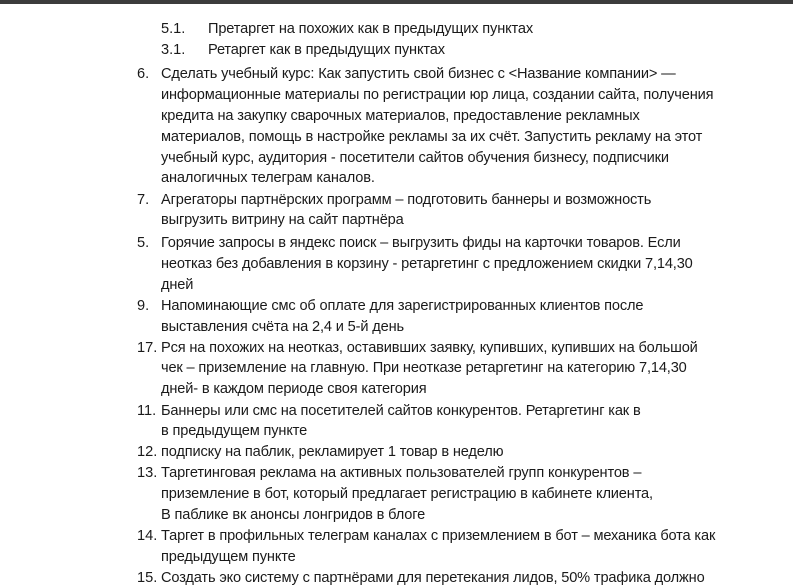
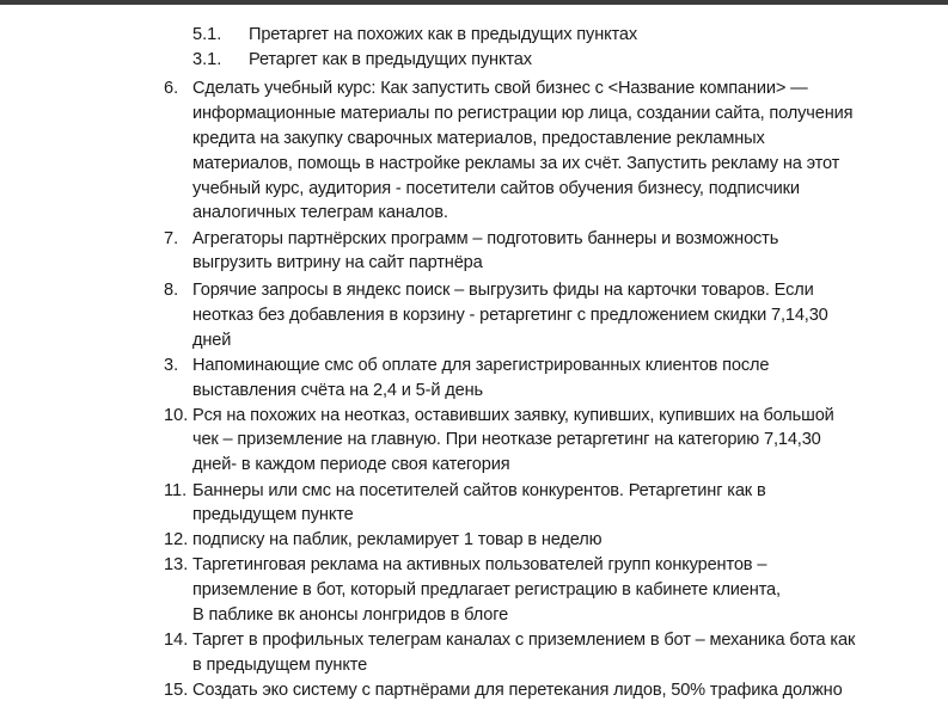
  5.1.
  Претаргет на похожих как в предыдущих пунктах
  3.1.
  Ретаргет как в предыдущих пунктах
  6.
  Сделать учебный курс: Как запустить свой бизнес с <Название компании> —
  информационные материалы по регистрации юр лица, создании сайта, получения
  кредита на закупку сварочных материалов, предоставление рекламных
  материалов, помощь в настройке рекламы за их счёт. Запустить рекламу на этот
  учебный курс, аудитория - посетители сайтов обучения бизнесу, подписчики
  аналогичных телеграм каналов.
  7.
  Агрегаторы партнёрских программ – подготовить баннеры и возможность
  выгрузить витрину на сайт партнёра
- 5.
+ 8.
  Горячие запросы в яндекс поиск – выгрузить фиды на карточки товаров. Если
  неотказ без добавления в корзину - ретаргетинг с предложением скидки 7,14,30
  дней
- 9.
+ 3.
  Напоминающие смс об оплате для зарегистрированных клиентов после
  выставления счёта на 2,4 и 5-й день
- 17.
+ 10.
  Рся на похожих на неотказ, оставивших заявку, купивших, купивших на большой
  чек – приземление на главную. При неотказе ретаргетинг на категорию 7,14,30
  дней- в каждом периоде своя категория
  11.
  Баннеры или смс на посетителей сайтов конкурентов. Ретаргетинг как в
- в предыдущем пункте
+ предыдущем пункте
  12.
  подписку на паблик, рекламирует 1 товар в неделю
  13.
  Таргетинговая реклама на активных пользователей групп конкурентов –
  приземление в бот, который предлагает регистрацию в кабинете клиента,
  В паблике вк анонсы лонгридов в блоге
  14.
  Таргет в профильных телеграм каналах с приземлением в бот – механика бота как
- предыдущем пункте
+ в предыдущем пункте
  15.
  Создать эко систему с партнёрами для перетекания лидов, 50% трафика должно
